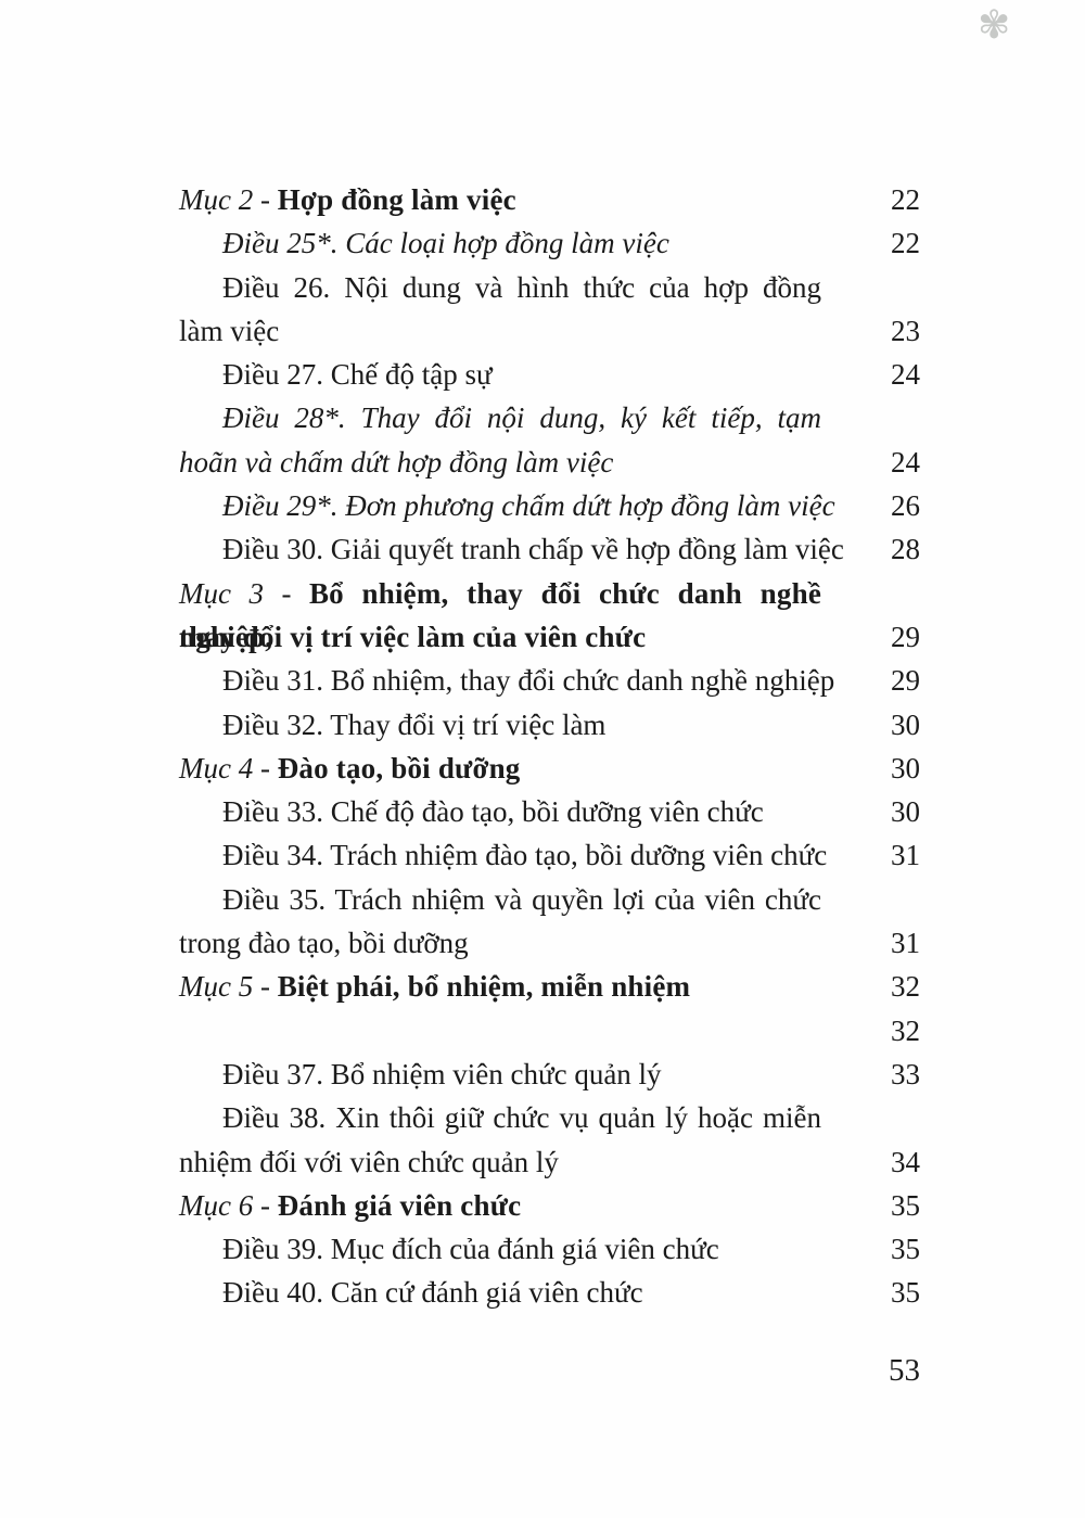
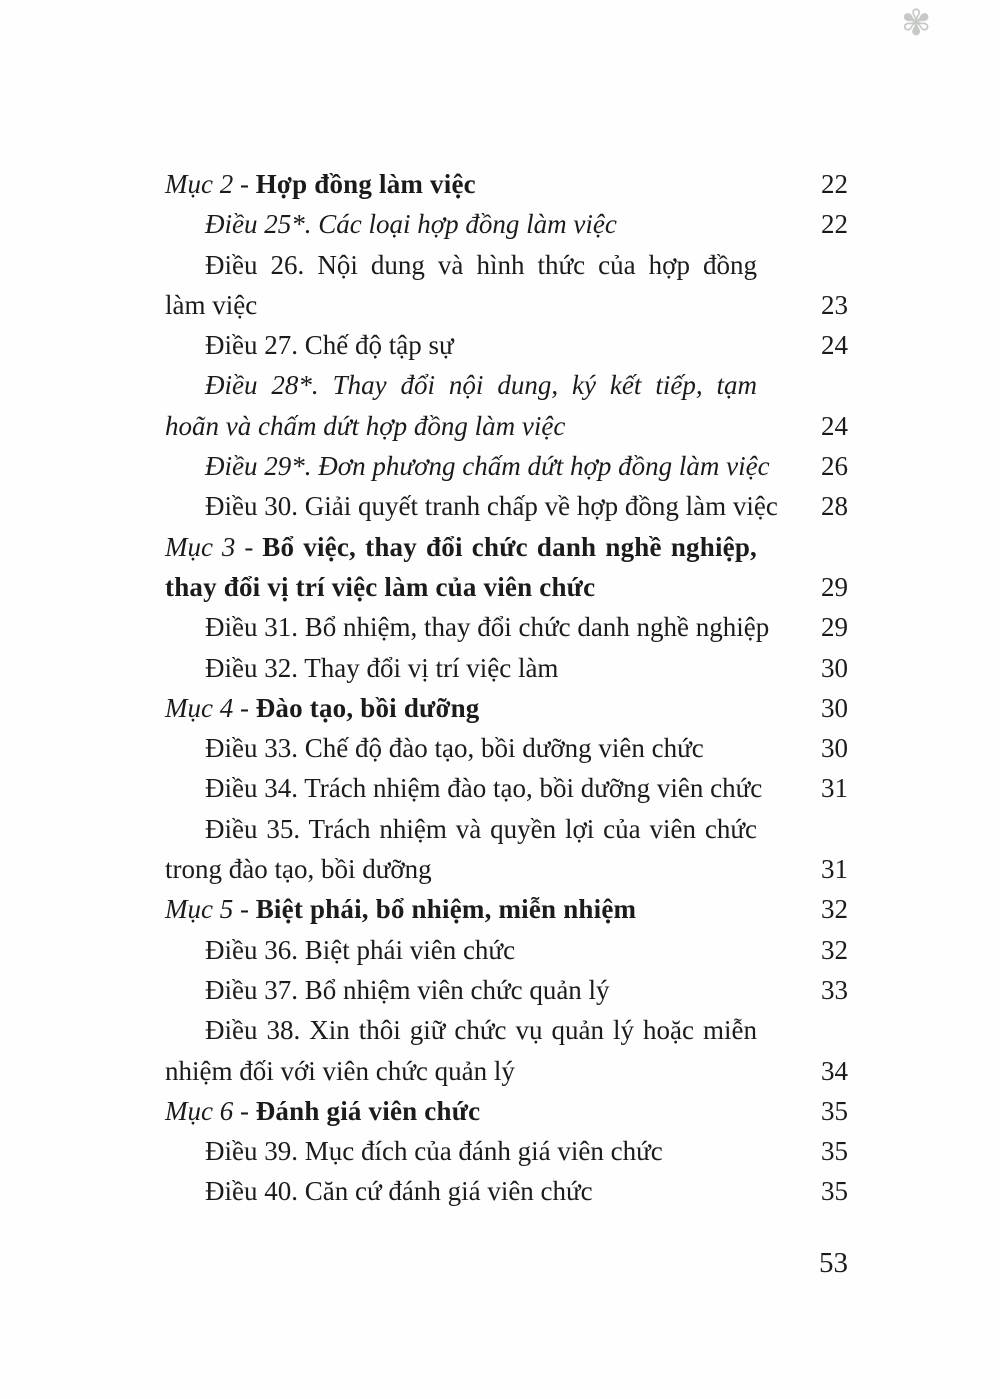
  ✾
  Mục 2 - Hợp đồng làm việc
  22
  Điều 25*. Các loại hợp đồng làm việc
  22
  Điều 26. Nội dung và hình thức của hợp đồng
  làm việc
  23
  Điều 27. Chế độ tập sự
  24
  Điều 28*. Thay đổi nội dung, ký kết tiếp, tạm
  hoãn và chấm dứt hợp đồng làm việc
  24
  Điều 29*. Đơn phương chấm dứt hợp đồng làm việc
  26
  Điều 30. Giải quyết tranh chấp về hợp đồng làm việc
  28
- Mục 3 - Bổ nhiệm, thay đổi chức danh nghề nghiệp,
+ Mục 3 - Bổ việc, thay đổi chức danh nghề nghiệp,
  thay đổi vị trí việc làm của viên chức
  29
  Điều 31. Bổ nhiệm, thay đổi chức danh nghề nghiệp
  29
  Điều 32. Thay đổi vị trí việc làm
  30
  Mục 4 - Đào tạo, bồi dưỡng
  30
  Điều 33. Chế độ đào tạo, bồi dưỡng viên chức
  30
  Điều 34. Trách nhiệm đào tạo, bồi dưỡng viên chức
  31
  Điều 35. Trách nhiệm và quyền lợi của viên chức
  trong đào tạo, bồi dưỡng
  31
  Mục 5 - Biệt phái, bổ nhiệm, miễn nhiệm
  32
+ Điều 36. Biệt phái viên chức
  32
  Điều 37. Bổ nhiệm viên chức quản lý
  33
  Điều 38. Xin thôi giữ chức vụ quản lý hoặc miễn
  nhiệm đối với viên chức quản lý
  34
  Mục 6 - Đánh giá viên chức
  35
  Điều 39. Mục đích của đánh giá viên chức
  35
  Điều 40. Căn cứ đánh giá viên chức
  35
  53
